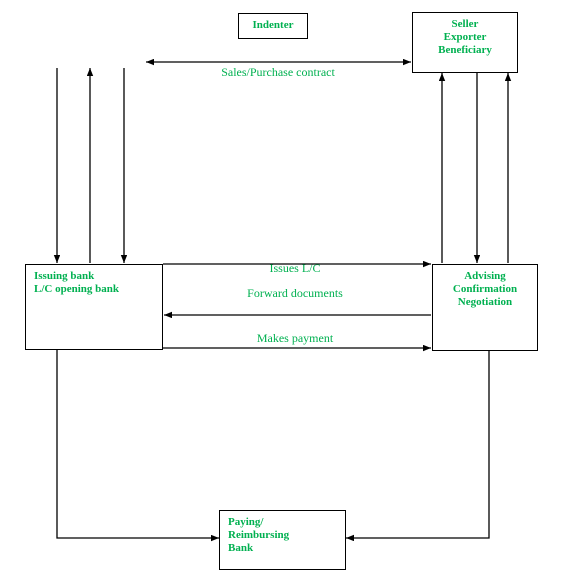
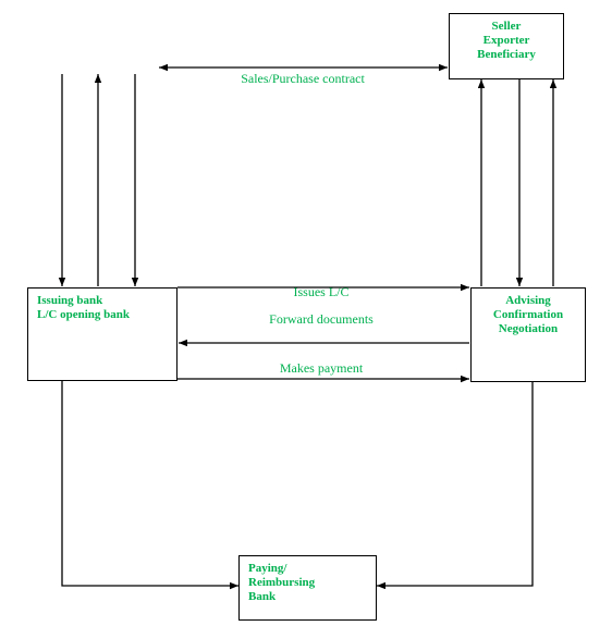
- Indenter
  Seller
  Exporter
  Beneficiary
  Issuing bank
  L/C opening bank
  Advising
  Confirmation
  Negotiation
  Paying/
  Reimbursing
  Bank
  Sales/Purchase contract
  Issues L/C
  Forward documents
  Makes payment
